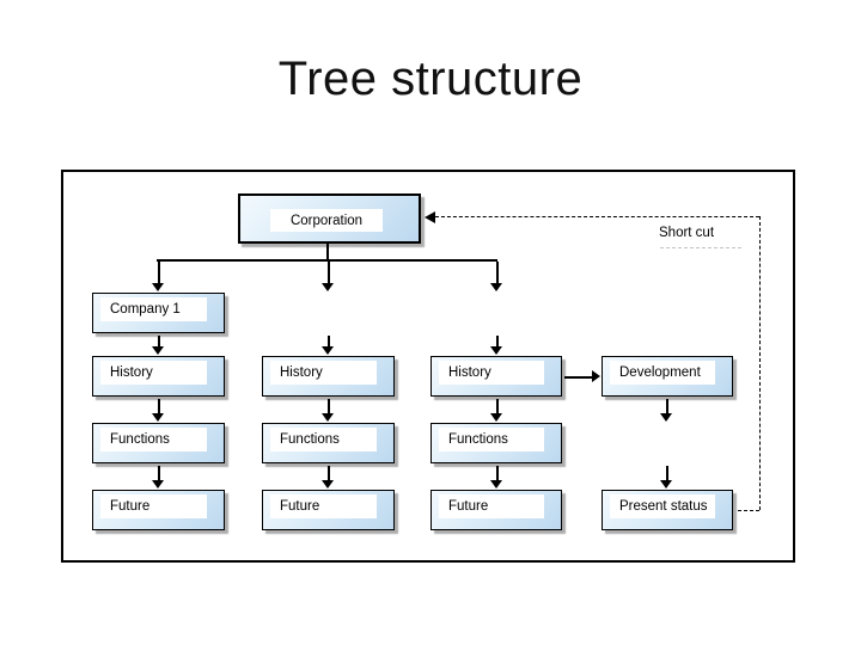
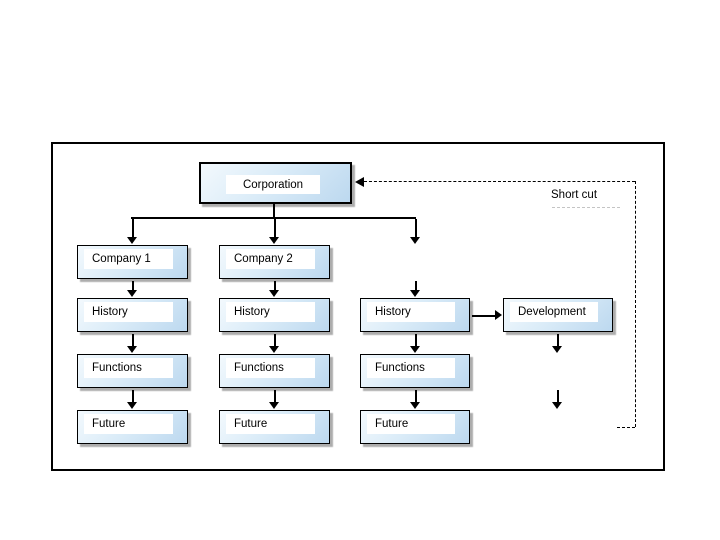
- Tree structure
  Corporation
  Company 1
  History
  Functions
  Future
+ Company 2
  History
  Functions
  Future
  History
  Functions
  Future
  Development
- Present status
  Short cut
